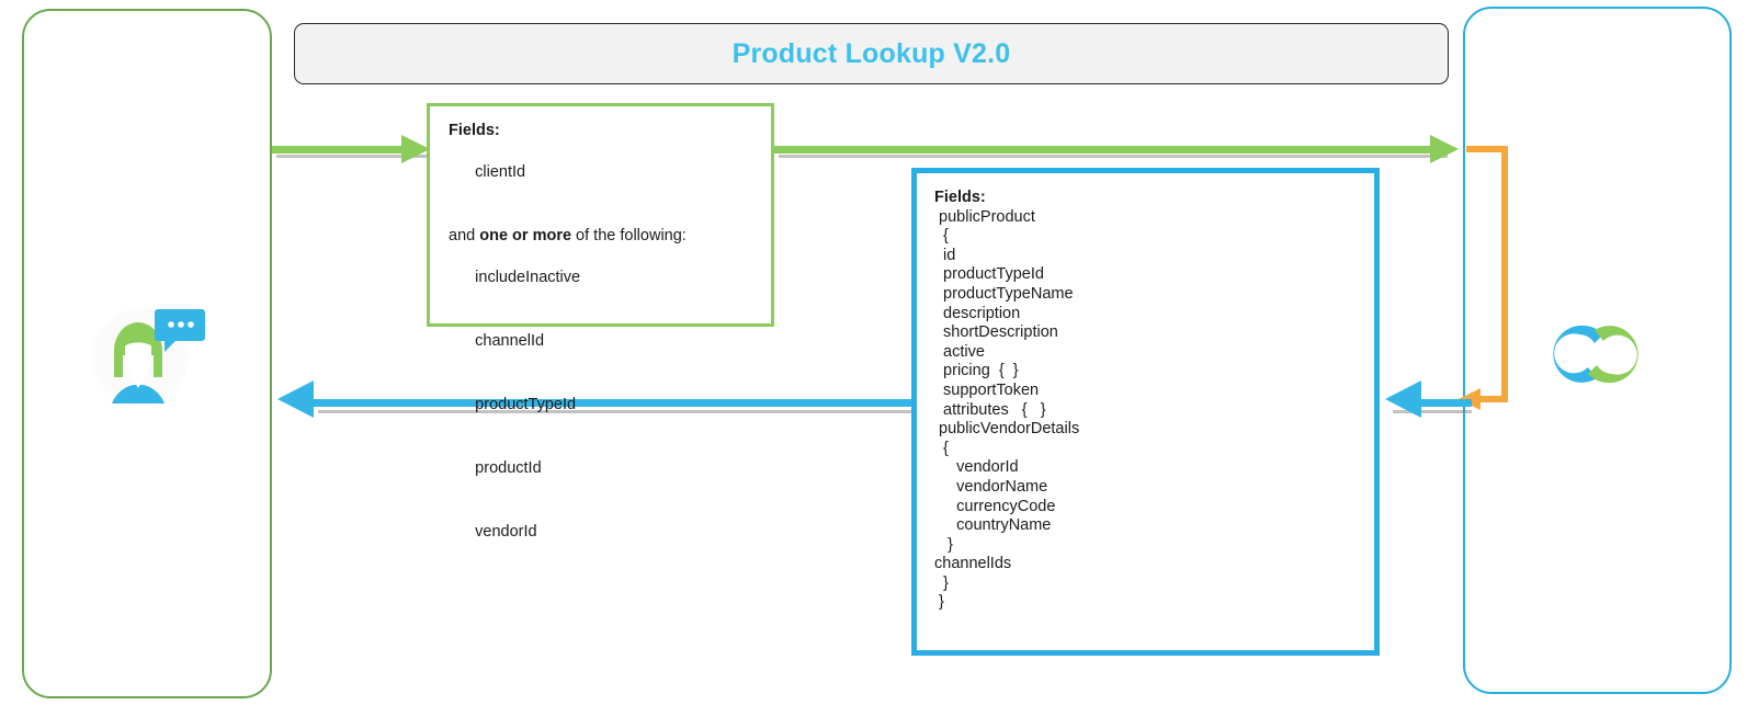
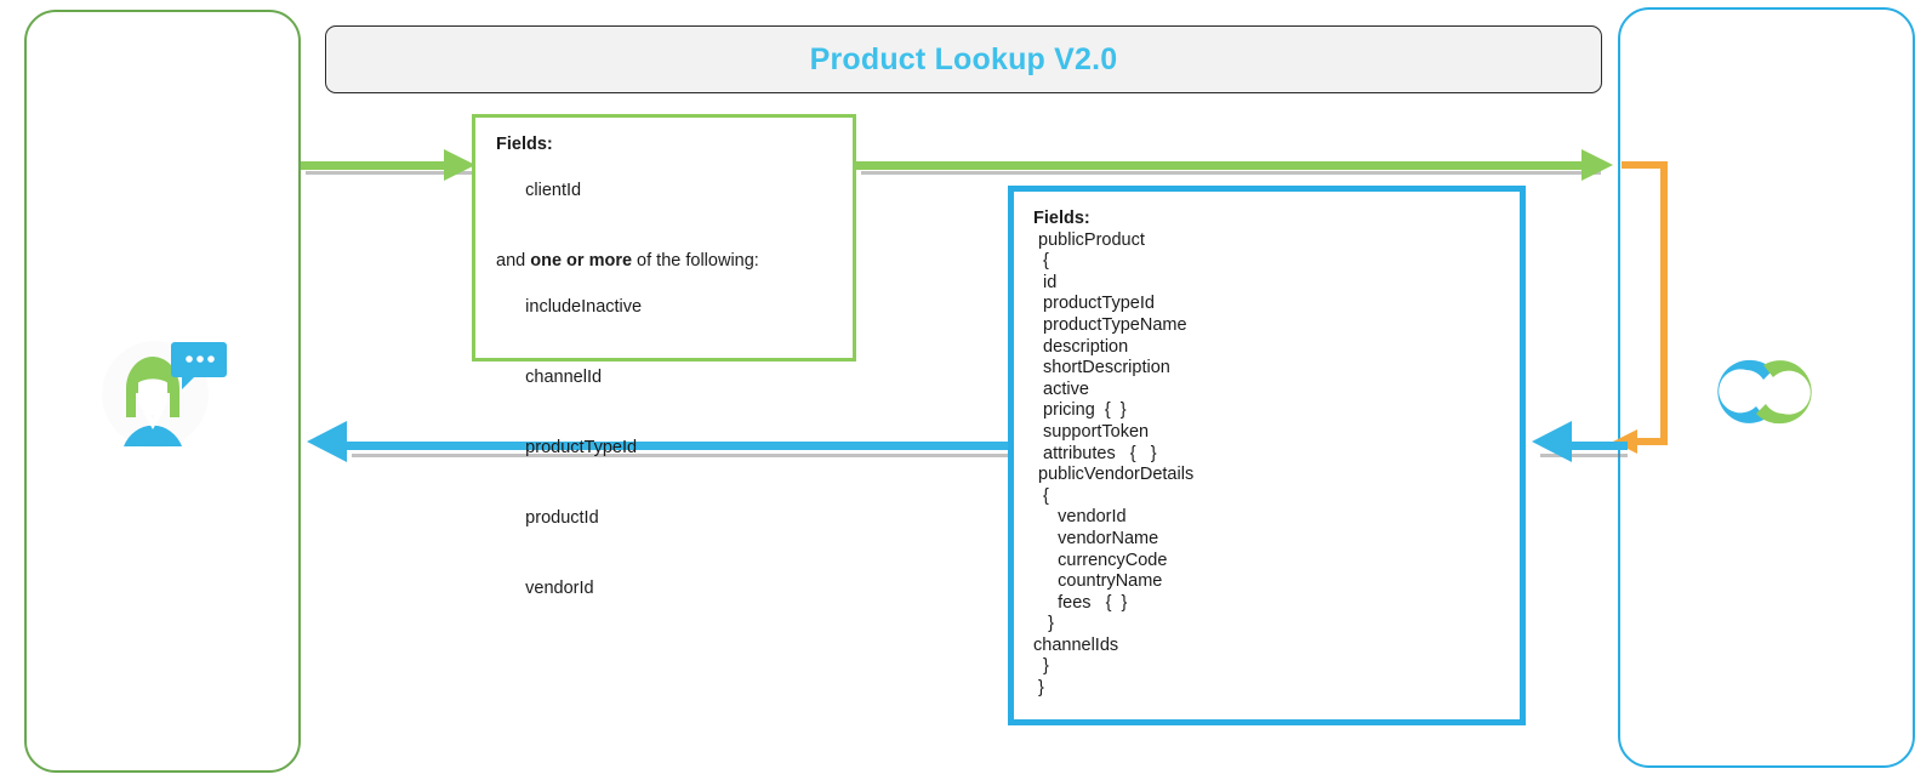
  Product Lookup V2.0
  Fields:
  clientId
  and one or more of the following:
  includeInactive
  channelId
  productTypeId
  productId
  vendorId
  Fields:
  publicProduct
  {
  id
  productTypeId
  productTypeName
  description
  shortDescription
  active
  pricing { }
  supportToken
  attributes { }
  publicVendorDetails
  {
  vendorId
  vendorName
  currencyCode
  countryName
+ fees { }
  }
  channelIds
  }
  }
